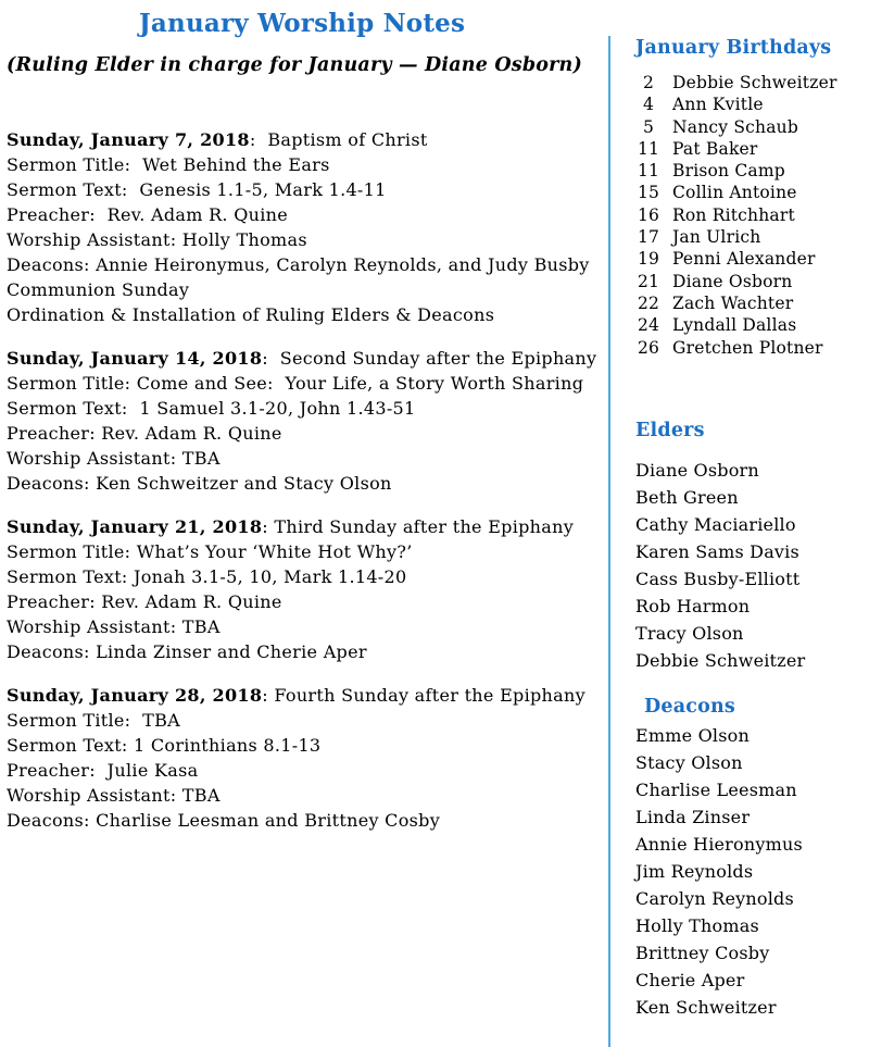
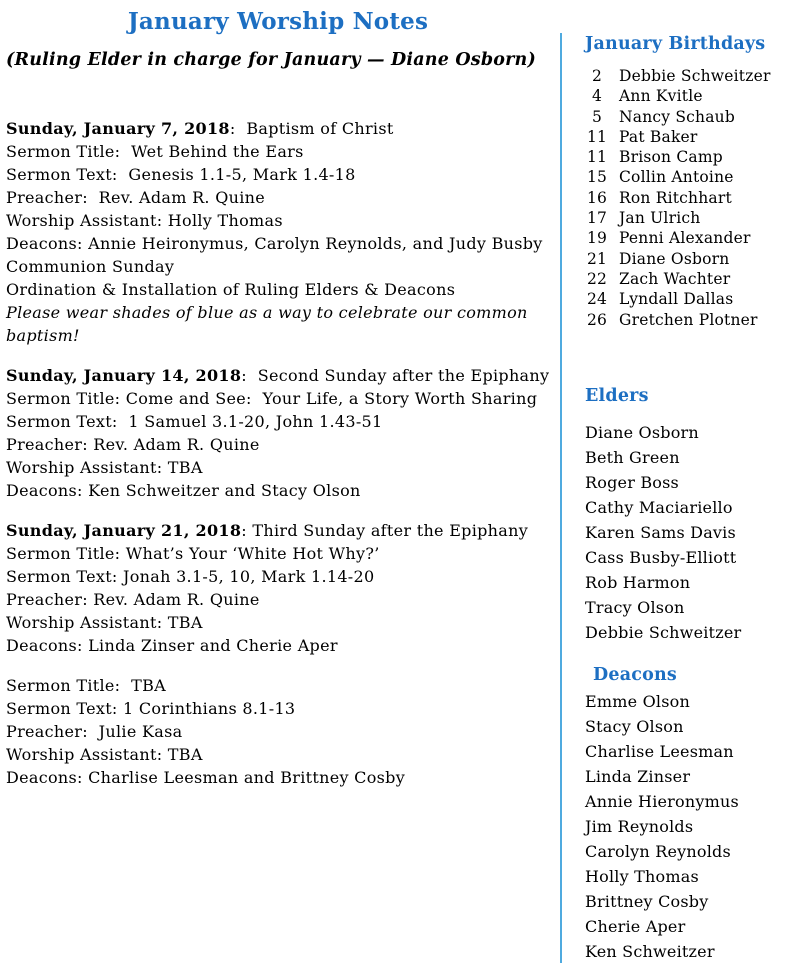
  January Worship Notes
  (Ruling Elder in charge for January — Diane Osborn)
  Sunday, January 7, 2018: Baptism of Christ
  Sermon Title: Wet Behind the Ears
- Sermon Text: Genesis 1.1-5, Mark 1.4-11
+ Sermon Text: Genesis 1.1-5, Mark 1.4-18
  Preacher: Rev. Adam R. Quine
  Worship Assistant: Holly Thomas
  Deacons: Annie Heironymus, Carolyn Reynolds, and Judy Busby
  Communion Sunday
  Ordination & Installation of Ruling Elders & Deacons
+ Please wear shades of blue as a way to celebrate our common baptism!
  Sunday, January 14, 2018: Second Sunday after the Epiphany
  Sermon Title: Come and See: Your Life, a Story Worth Sharing
  Sermon Text: 1 Samuel 3.1-20, John 1.43-51
  Preacher: Rev. Adam R. Quine
  Worship Assistant: TBA
  Deacons: Ken Schweitzer and Stacy Olson
  Sunday, January 21, 2018: Third Sunday after the Epiphany
  Sermon Title: What’s Your ‘White Hot Why?’
  Sermon Text: Jonah 3.1-5, 10, Mark 1.14-20
  Preacher: Rev. Adam R. Quine
  Worship Assistant: TBA
  Deacons: Linda Zinser and Cherie Aper
- Sunday, January 28, 2018: Fourth Sunday after the Epiphany
  Sermon Title: TBA
  Sermon Text: 1 Corinthians 8.1-13
  Preacher: Julie Kasa
  Worship Assistant: TBA
  Deacons: Charlise Leesman and Brittney Cosby
  January Birthdays
  2
  Debbie Schweitzer
  4
  Ann Kvitle
  5
  Nancy Schaub
  11
  Pat Baker
  11
  Brison Camp
  15
  Collin Antoine
  16
  Ron Ritchhart
  17
  Jan Ulrich
  19
  Penni Alexander
  21
  Diane Osborn
  22
  Zach Wachter
  24
  Lyndall Dallas
  26
  Gretchen Plotner
  Elders
  Diane Osborn
  Beth Green
+ Roger Boss
  Cathy Maciariello
  Karen Sams Davis
  Cass Busby-Elliott
  Rob Harmon
  Tracy Olson
  Debbie Schweitzer
  Deacons
  Emme Olson
  Stacy Olson
  Charlise Leesman
  Linda Zinser
  Annie Hieronymus
  Jim Reynolds
  Carolyn Reynolds
  Holly Thomas
  Brittney Cosby
  Cherie Aper
  Ken Schweitzer
